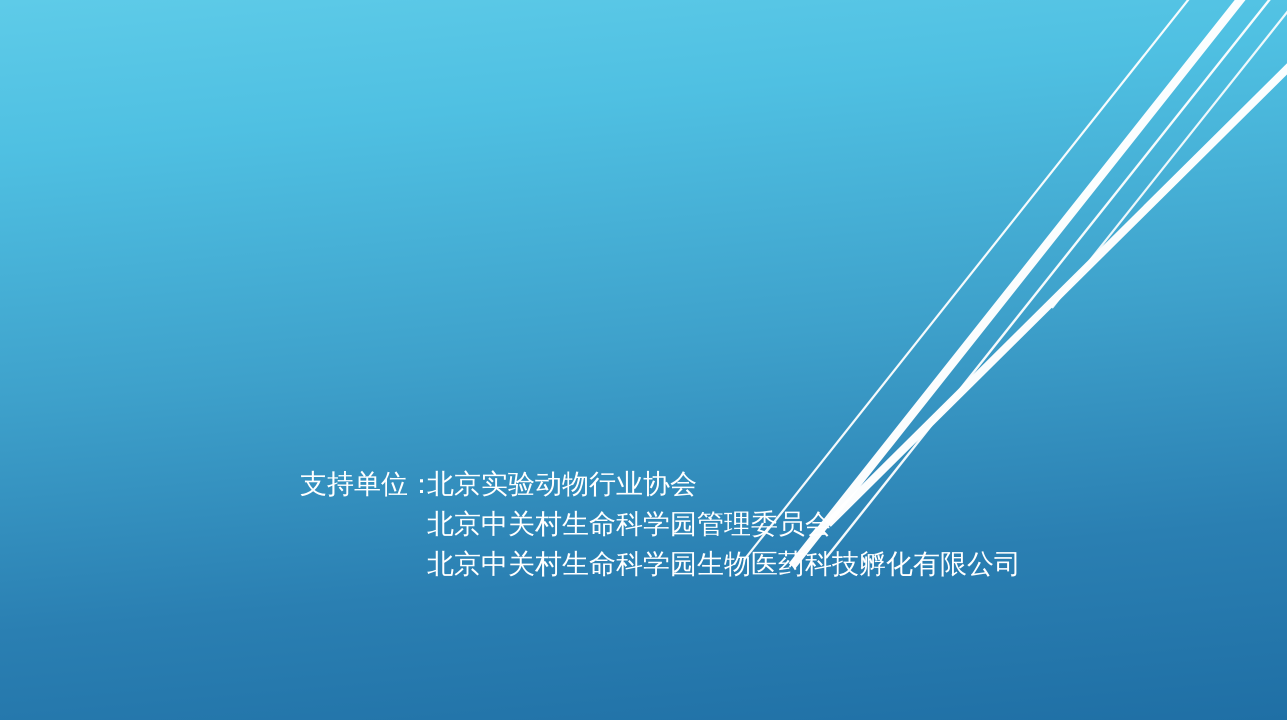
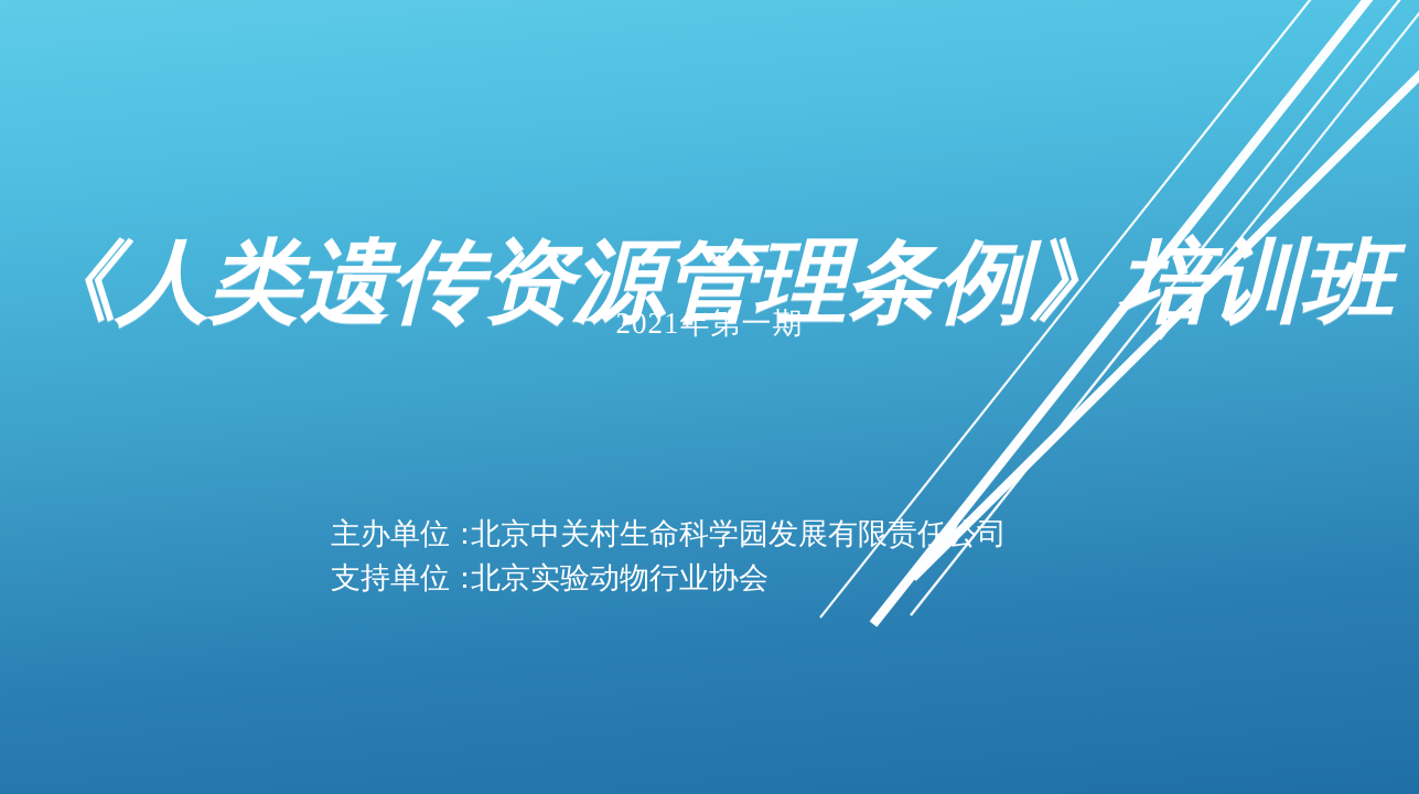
+ 《人类遗传资源管理条例》培训班
+ 2021年第一期
+ 主办单位：北京中关村生命科学园发展有限责任公司
  支持单位：北京实验动物行业协会
- 北京中关村生命科学园管理委员会
- 北京中关村生命科学园生物医药科技孵化有限公司
